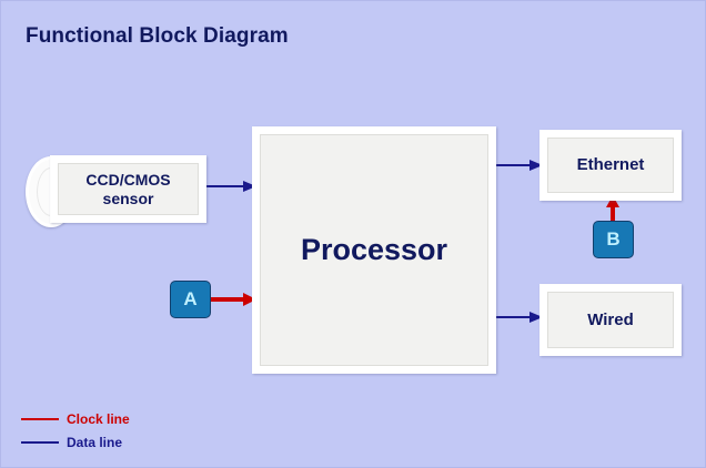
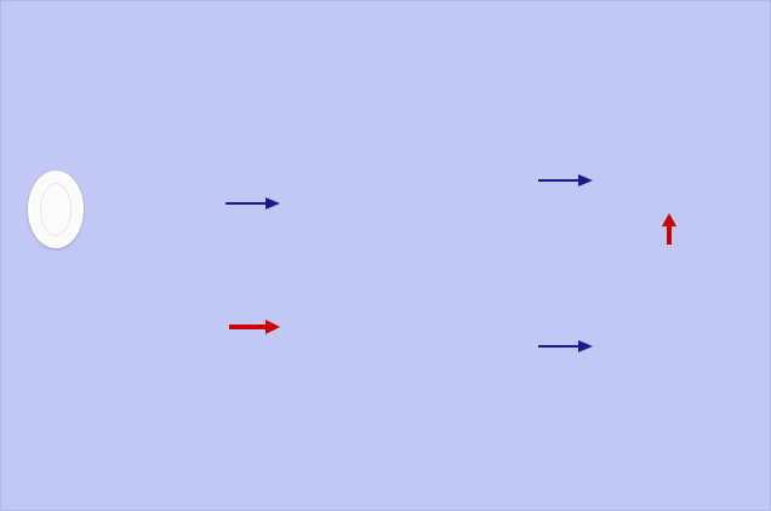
- Functional Block Diagram
- CCD/CMOS
- sensor
- Processor
- Ethernet
- Wired
- A
- B
- Clock line
- Data line
